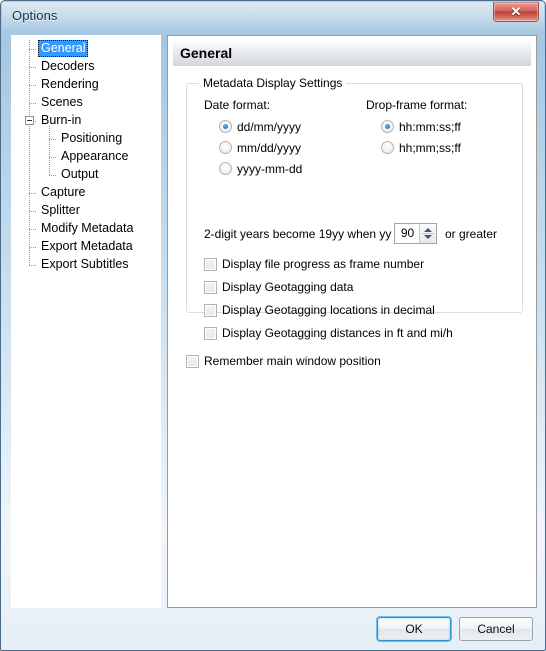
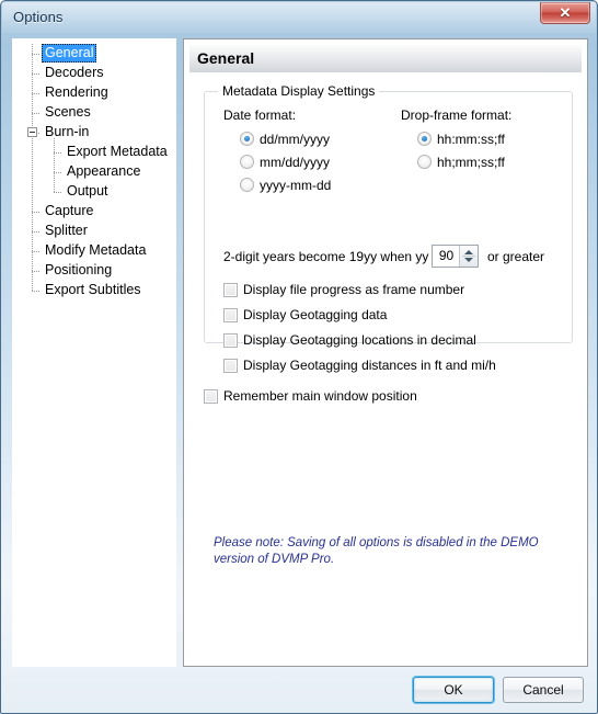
  Options
  ✕
  General
  Decoders
  Rendering
  Scenes
  Burn-in
- Positioning
+ Export Metadata
  Appearance
  Output
  Capture
  Splitter
  Modify Metadata
- Export Metadata
+ Positioning
  Export Subtitles
  General
  Metadata Display Settings
  Date format:
  Drop-frame format:
  dd/mm/yyyy
  mm/dd/yyyy
  yyyy-mm-dd
  hh:mm:ss;ff
  hh;mm;ss;ff
  2-digit years become 19yy when yy
  90
  or greater
  Display file progress as frame number
  Display Geotagging data
  Display Geotagging locations in decimal
  Display Geotagging distances in ft and mi/h
  Remember main window position
+ Please note: Saving of all options is disabled in the DEMO version of DVMP Pro.
  OK
  Cancel
